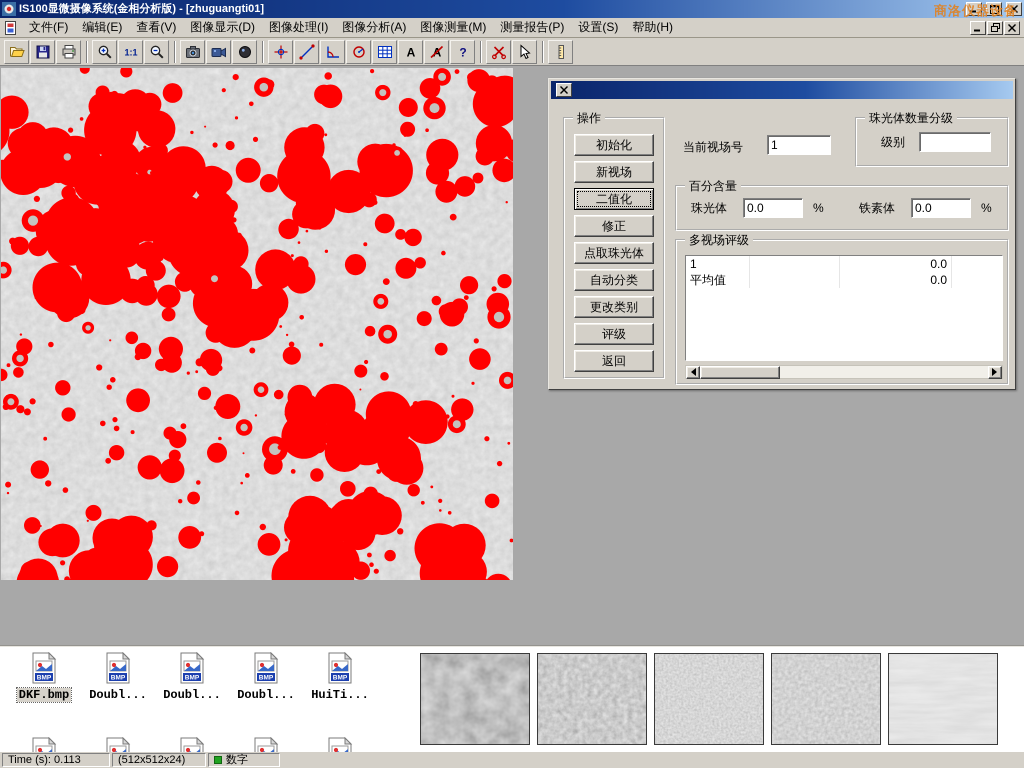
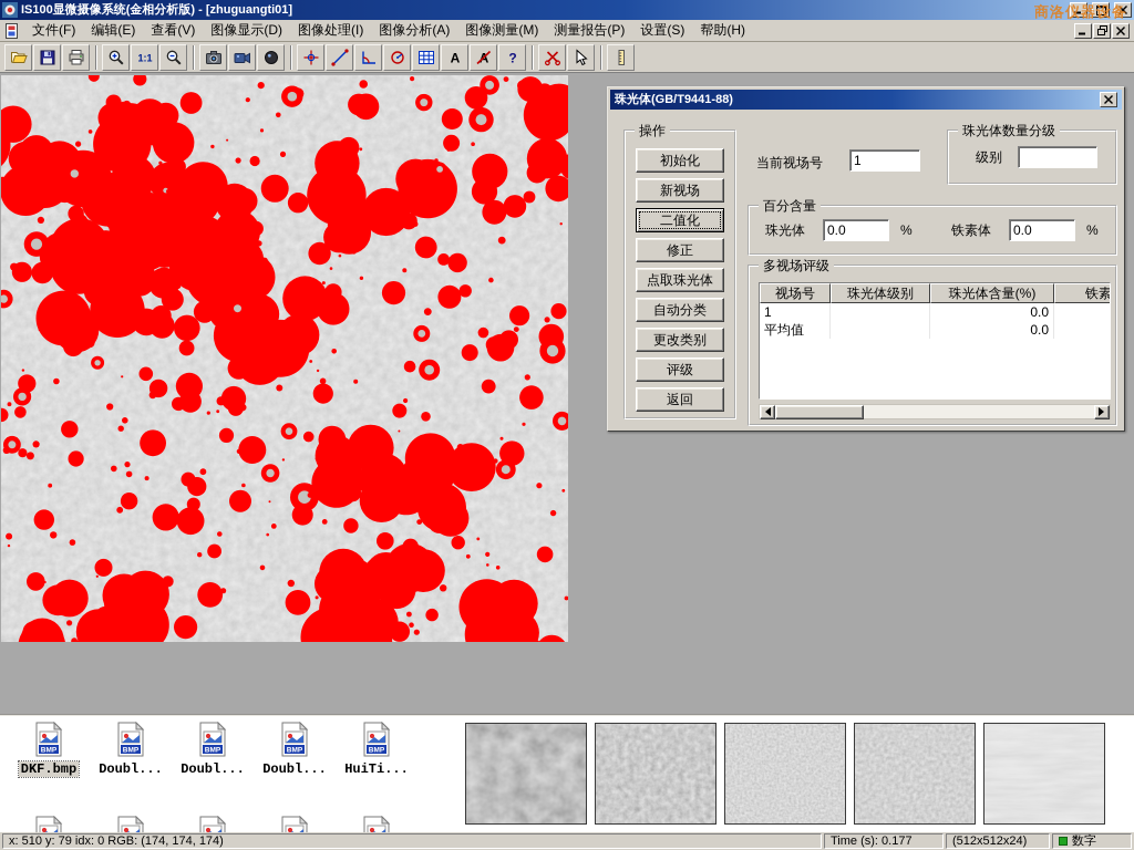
  IS100显微摄像系统(金相分析版) - [zhuguangti01]
  商洛仪器设备
  文件(F)
  编辑(E)
  查看(V)
  图像显示(D)
  图像处理(I)
  图像分析(A)
  图像测量(M)
  测量报告(P)
  设置(S)
  帮助(H)
  1:1
  A
  ?
+ 珠光体(GB/T9441-88)
  操作
  初始化
  新视场
  二值化
  修正
  点取珠光体
  自动分类
  更改类别
  评级
  返回
  当前视场号
  1
  珠光体数量分级
  级别
  百分含量
  珠光体
  0.0
  %
  铁素体
  0.0
  %
  多视场评级
+ 视场号
+ 珠光体级别
+ 珠光体含量(%)
+ 铁素
  1
  0.0
  平均值
  0.0
  DKF.bmp
  Doubl...
  Doubl...
  Doubl...
  HuiTi...
+ x: 510 y: 79 idx: 0 RGB: (174, 174, 174)
- Time (s): 0.113
+ Time (s): 0.177
  (512x512x24)
  数字
